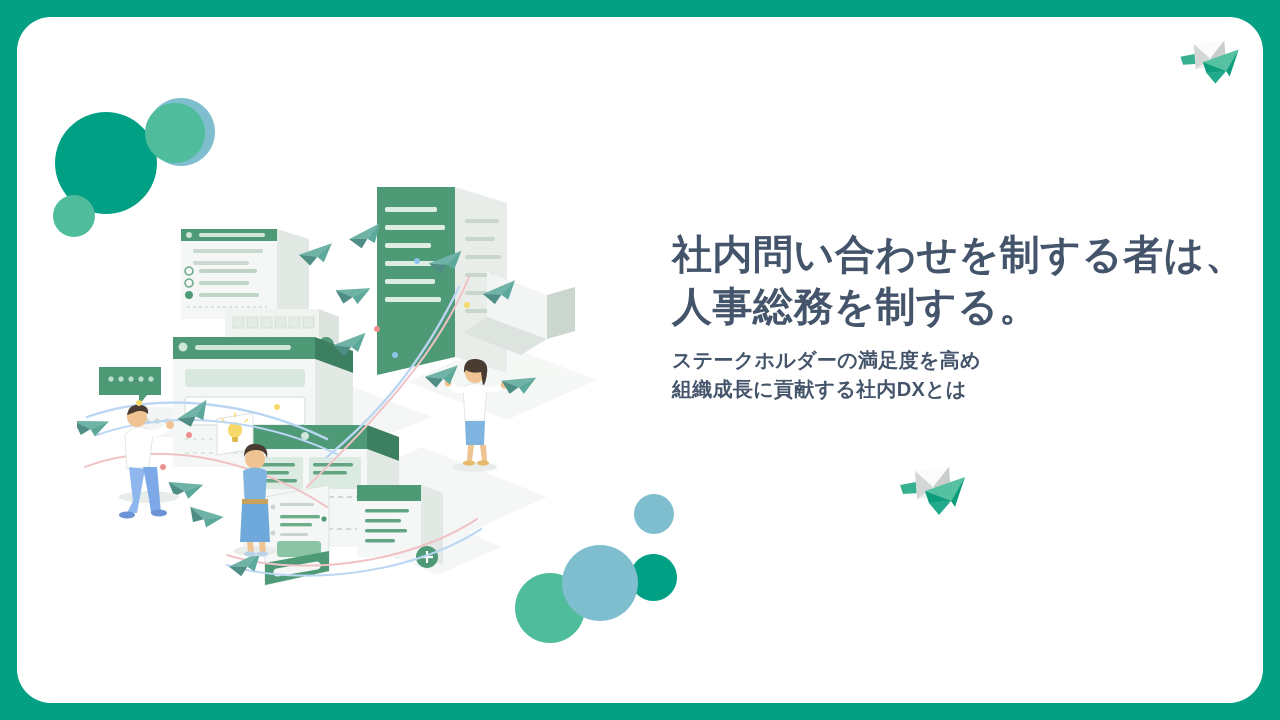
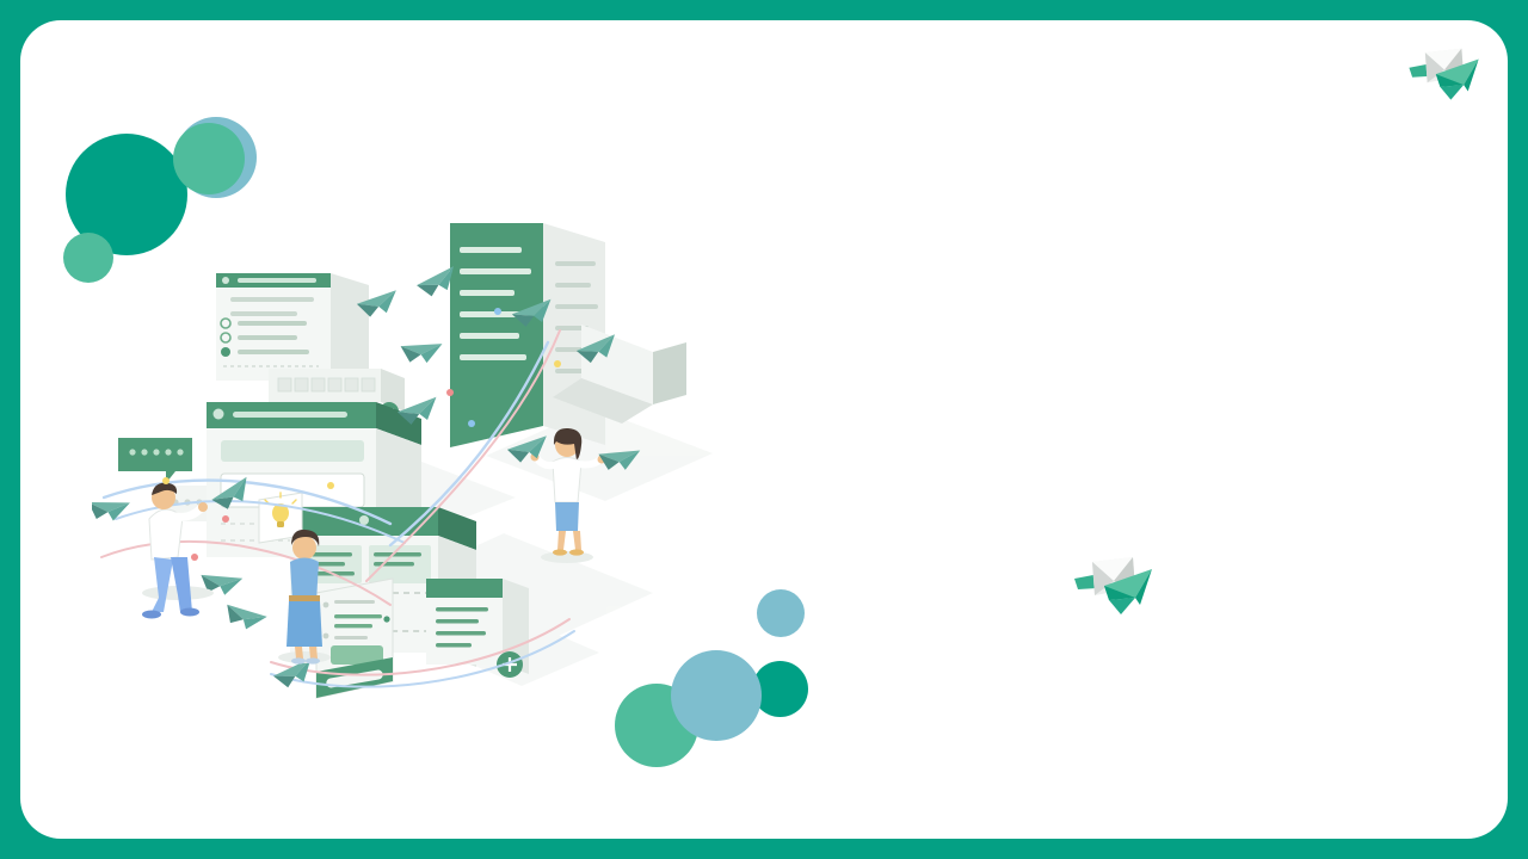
- 社内問い合わせを制する者は、
- 人事総務を制する。
- ステークホルダーの満足度を高め
- 組織成長に貢献する社内DXとは
